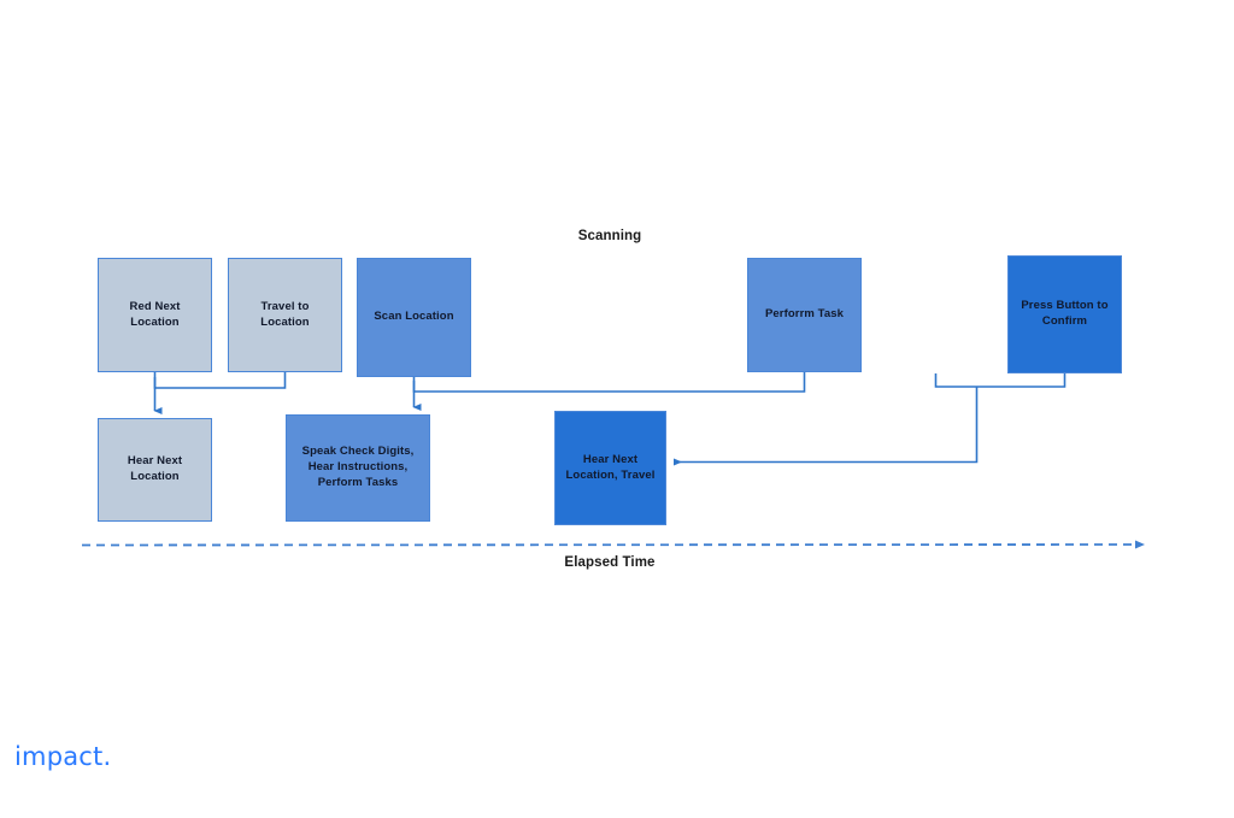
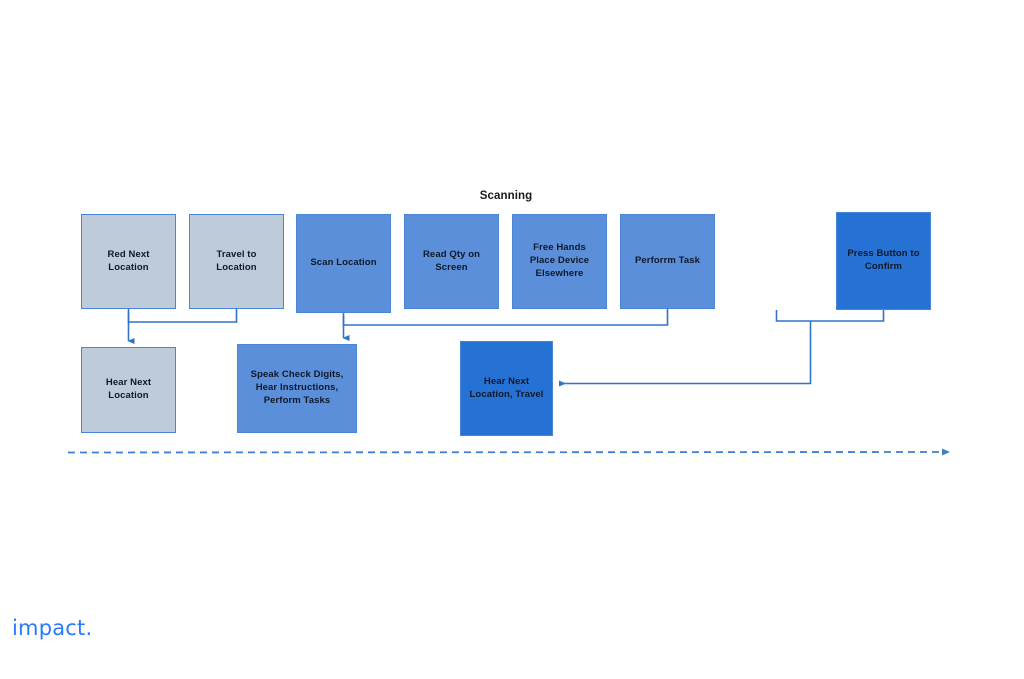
  Scanning
  Red Next
  Location
  Travel to
  Location
  Scan Location
+ Read Qty on
+ Screen
+ Free Hands
+ Place Device
+ Elsewhere
  Perforrm Task
  Press Button to
  Confirm
  Hear Next
  Location
  Speak Check Digits,
  Hear Instructions,
  Perform Tasks
  Hear Next
  Location, Travel
- Elapsed Time
  impact.
